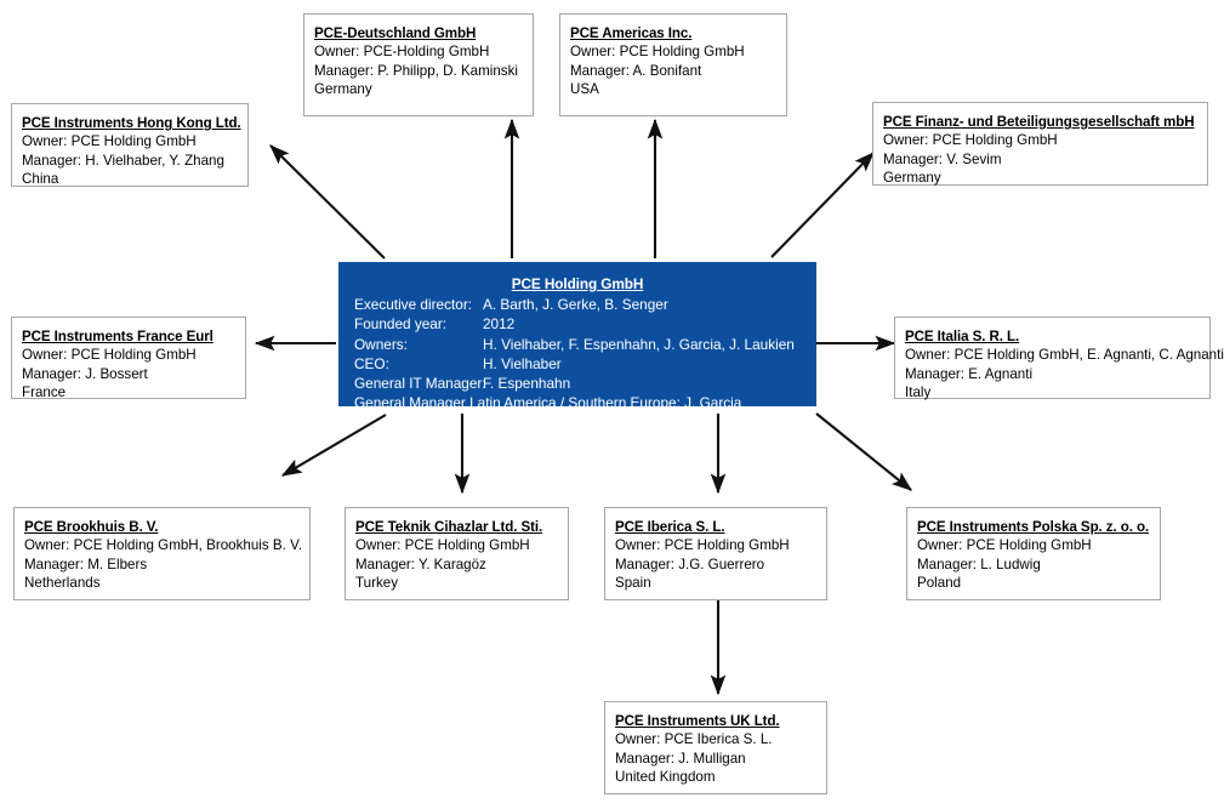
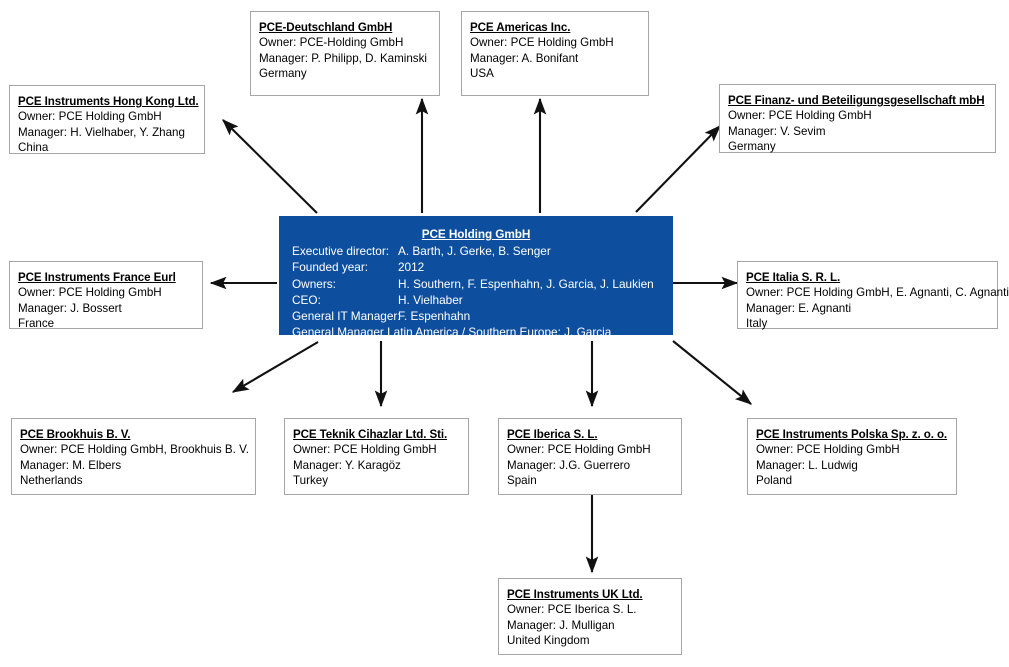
  PCE-Deutschland GmbH
  Owner: PCE-Holding GmbH
  Manager: P. Philipp, D. Kaminski
  Germany
  PCE Americas Inc.
  Owner: PCE Holding GmbH
  Manager: A. Bonifant
  USA
  PCE Instruments Hong Kong Ltd.
  Owner: PCE Holding GmbH
  Manager: H. Vielhaber, Y. Zhang
  China
  PCE Finanz- und Beteiligungsgesellschaft mbH
  Owner: PCE Holding GmbH
  Manager: V. Sevim
  Germany
  PCE Holding GmbH
  Executive director: A. Barth, J. Gerke, B. Senger
  Founded year: 2012
- Owners: H. Vielhaber, F. Espenhahn, J. Garcia, J. Laukien
+ Owners: H. Southern, F. Espenhahn, J. Garcia, J. Laukien
  CEO: H. Vielhaber
  General IT ManagerF. Espenhahn
  General Manager Latin America / Southern Europe: J. Garcia
  PCE Instruments France Eurl
  Owner: PCE Holding GmbH
  Manager: J. Bossert
  France
  PCE Italia S. R. L.
  Owner: PCE Holding GmbH, E. Agnanti, C. Agnanti
  Manager: E. Agnanti
  Italy
  PCE Brookhuis B. V.
  Owner: PCE Holding GmbH, Brookhuis B. V.
  Manager: M. Elbers
  Netherlands
  PCE Teknik Cihazlar Ltd. Sti.
  Owner: PCE Holding GmbH
  Manager: Y. Karagöz
  Turkey
  PCE Iberica S. L.
  Owner: PCE Holding GmbH
  Manager: J.G. Guerrero
  Spain
  PCE Instruments Polska Sp. z. o. o.
  Owner: PCE Holding GmbH
  Manager: L. Ludwig
  Poland
  PCE Instruments UK Ltd.
  Owner: PCE Iberica S. L.
  Manager: J. Mulligan
  United Kingdom
